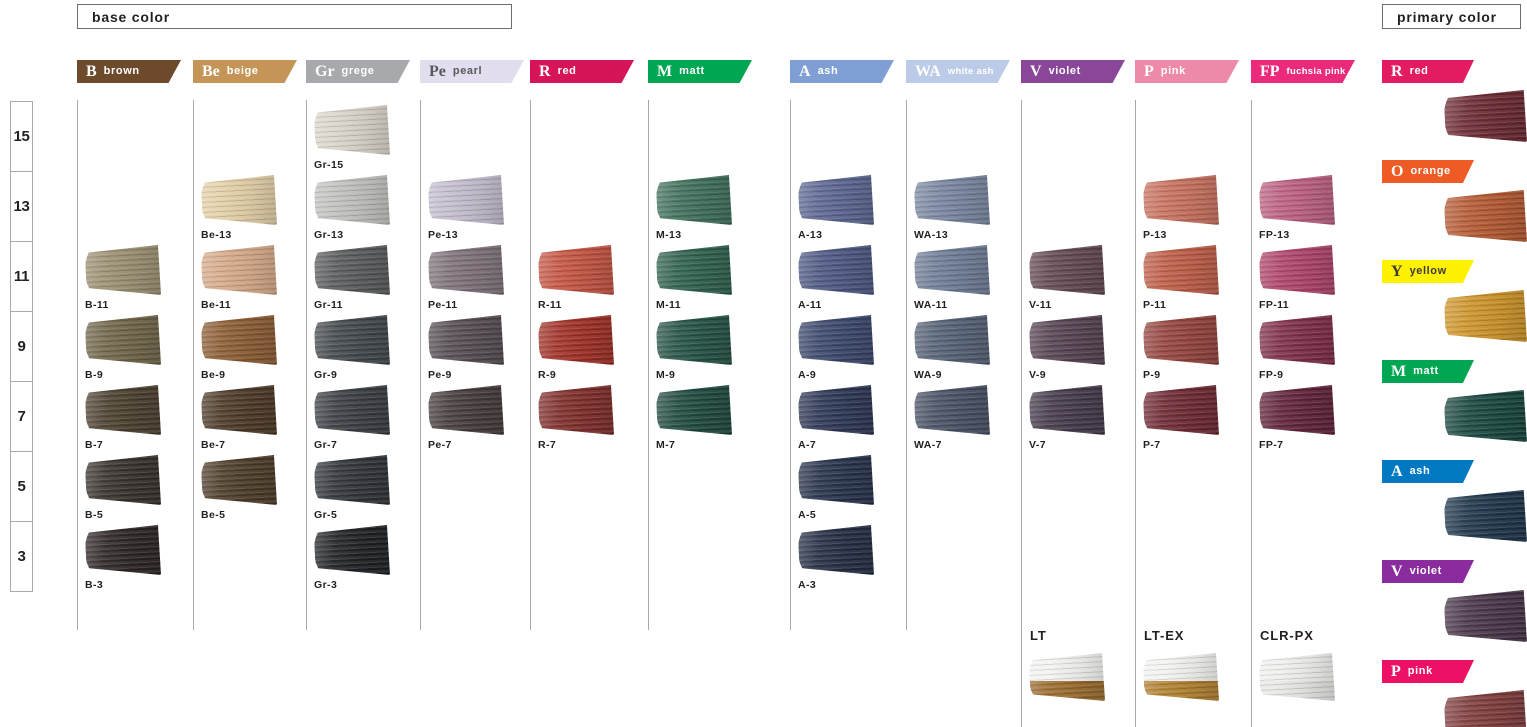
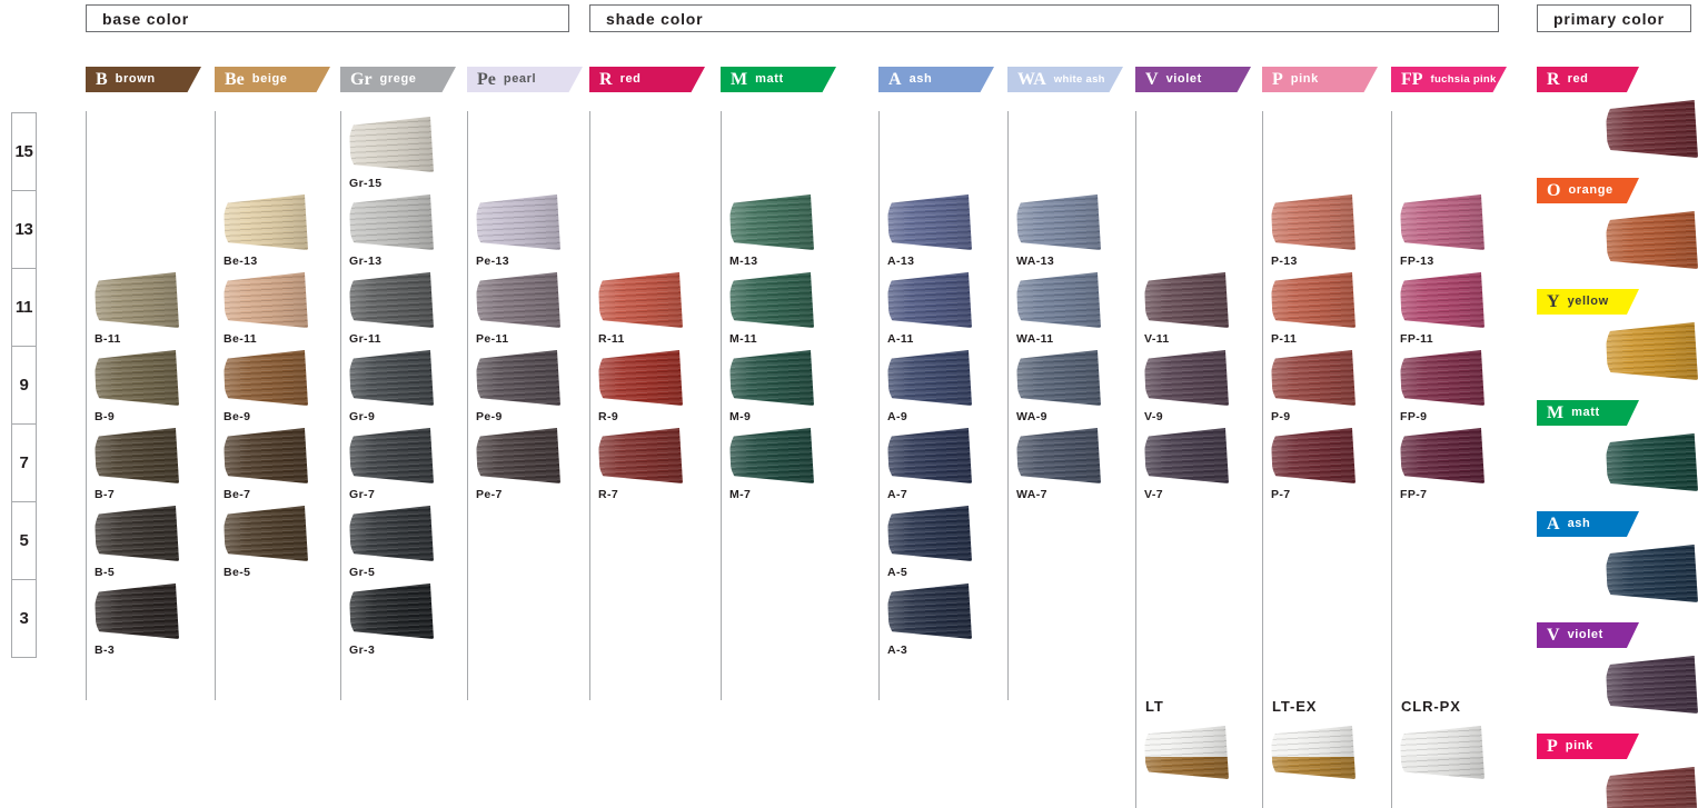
  base color
+ shade color
  primary color
  15
  13
  11
  9
  7
  5
  3
  B
  brown
  B-11
  B-9
  B-7
  B-5
  B-3
  Be
  beige
  Be-13
  Be-11
  Be-9
  Be-7
  Be-5
  Gr
  grege
  Gr-15
  Gr-13
  Gr-11
  Gr-9
  Gr-7
  Gr-5
  Gr-3
  Pe
  pearl
  Pe-13
  Pe-11
  Pe-9
  Pe-7
  R
  red
  R-11
  R-9
  R-7
  M
  matt
  M-13
  M-11
  M-9
  M-7
  A
  ash
  A-13
  A-11
  A-9
  A-7
  A-5
  A-3
  WA
  white ash
  WA-13
  WA-11
  WA-9
  WA-7
  V
  violet
  V-11
  V-9
  V-7
  P
  pink
  P-13
  P-11
  P-9
  P-7
  FP
  fuchsia pink
  FP-13
  FP-11
  FP-9
  FP-7
  R
  red
  O
  orange
  Y
  yellow
  M
  matt
  A
  ash
  V
  violet
  P
  pink
  LT
  LT-EX
  CLR-PX
